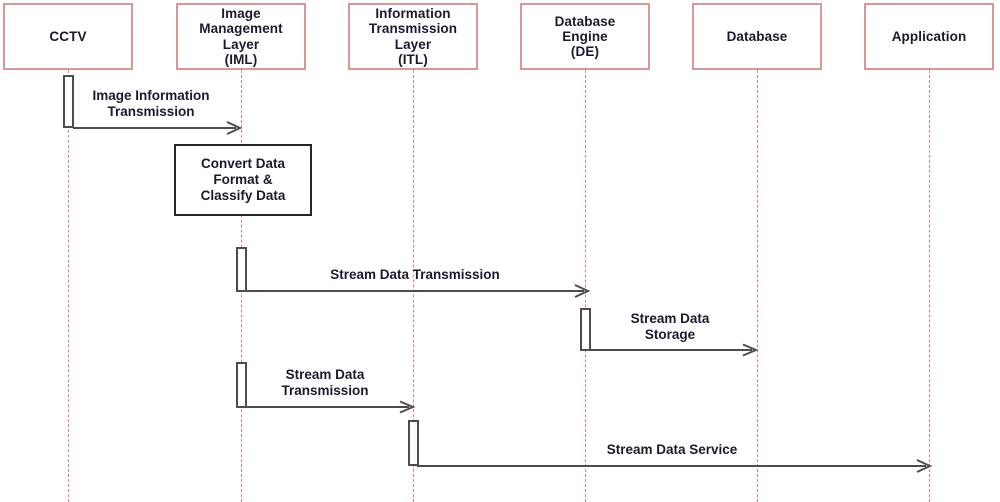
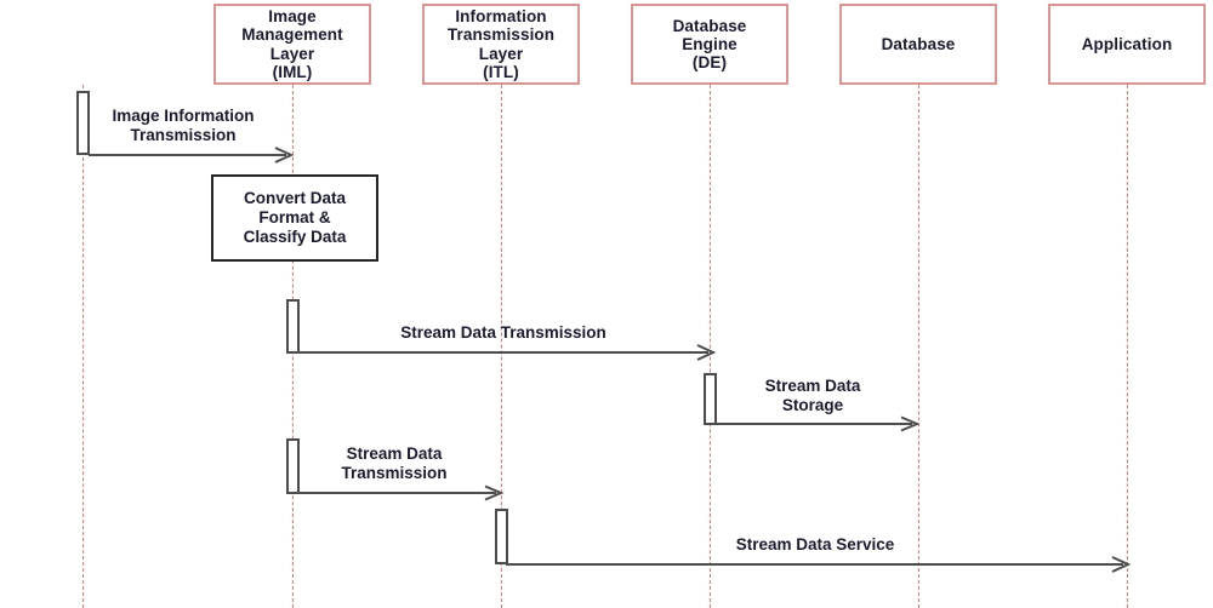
- CCTV
  Image
  Management
  Layer
  (IML)
  Information
  Transmission
  Layer
  (ITL)
  Database
  Engine
  (DE)
  Database
  Application
  Convert Data
  Format &
  Classify Data
  Image Information
  Transmission
  Stream Data Transmission
  Stream Data
  Storage
  Stream Data
  Transmission
  Stream Data Service
